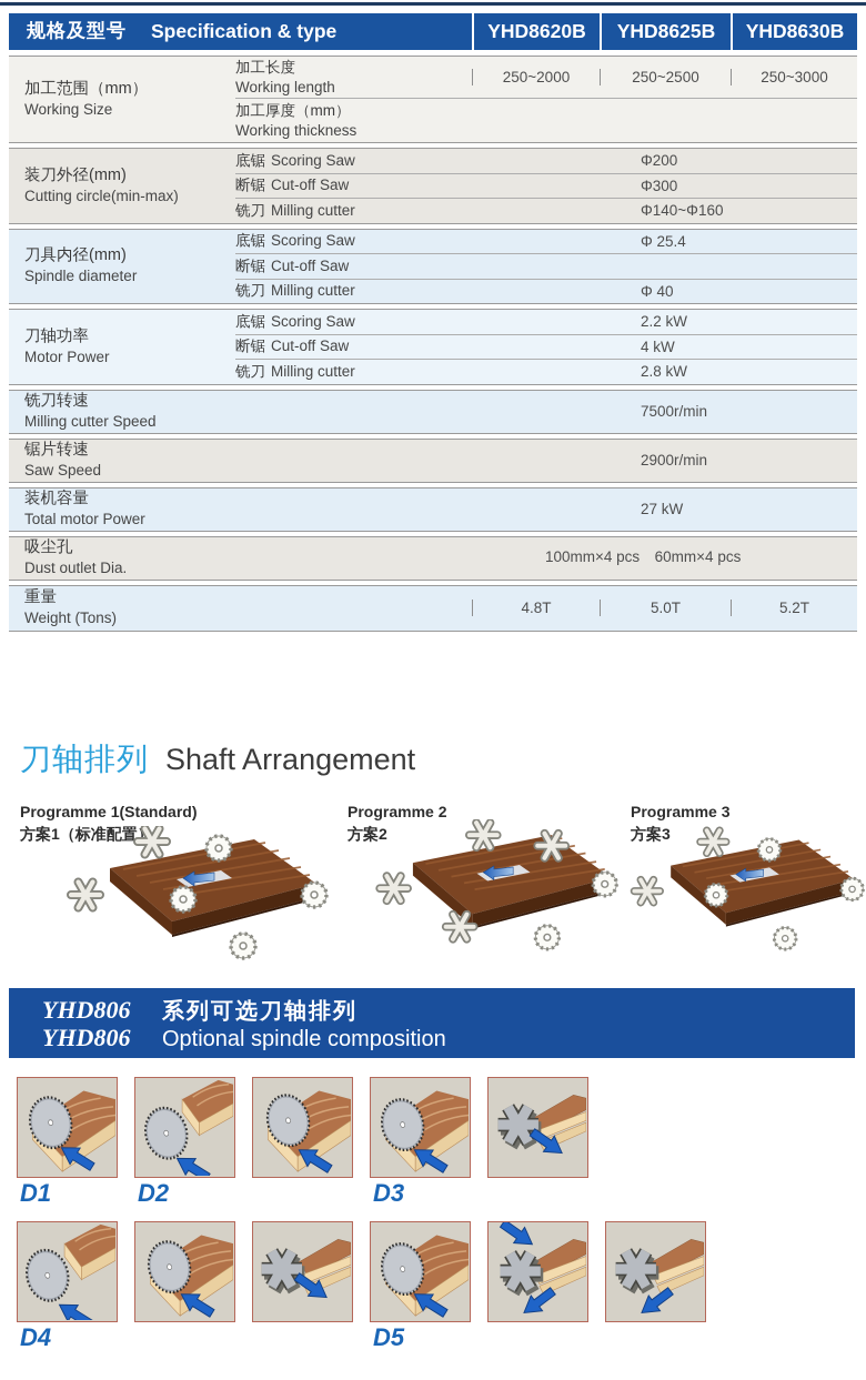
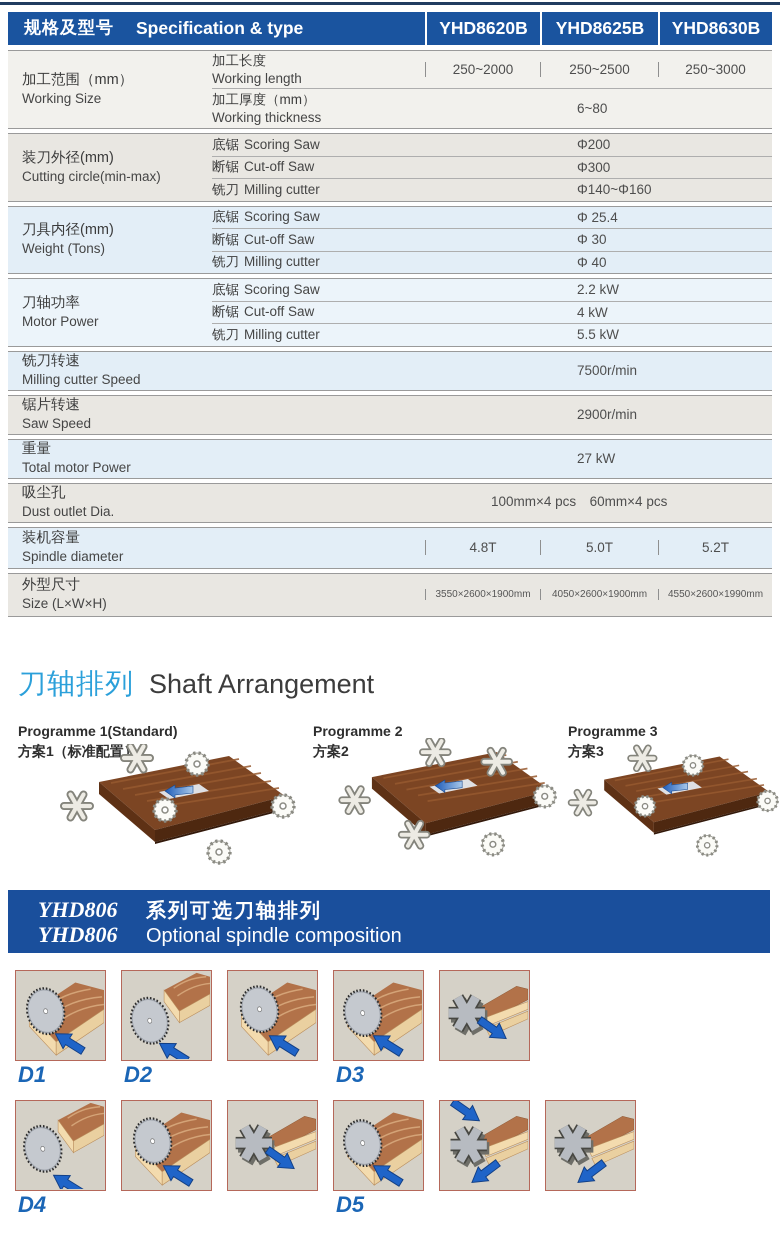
  规格及型号
  Specification & type
  YHD8620B
  YHD8625B
  YHD8630B
  加工范围（mm）
  Working Size
  加工长度
  Working length
  250~2000
  250~2500
  250~3000
  加工厚度（mm）
  Working thickness
+ 6~80
  装刀外径(mm)
  Cutting circle(min-max)
  底锯 Scoring Saw
  Φ200
  断锯 Cut-off Saw
  Φ300
  铣刀 Milling cutter
  Φ140~Φ160
  刀具内径(mm)
- Spindle diameter
+ Weight (Tons)
  底锯 Scoring Saw
  Φ 25.4
  断锯 Cut-off Saw
+ Φ 30
  铣刀 Milling cutter
  Φ 40
  刀轴功率
  Motor Power
  底锯 Scoring Saw
  2.2 kW
  断锯 Cut-off Saw
  4 kW
  铣刀 Milling cutter
- 2.8 kW
+ 5.5 kW
  铣刀转速
  Milling cutter Speed
  7500r/min
  锯片转速
  Saw Speed
  2900r/min
- 装机容量
+ 重量
  Total motor Power
  27 kW
  吸尘孔
  Dust outlet Dia.
  100mm×4 pcs 60mm×4 pcs
- 重量
+ 装机容量
- Weight (Tons)
+ Spindle diameter
  4.8T
  5.0T
  5.2T
+ 外型尺寸
+ Size (L×W×H)
+ 3550×2600×1900mm
+ 4050×2600×1900mm
+ 4550×2600×1990mm
  刀轴排列
  Shaft Arrangement
  Programme 1(Standard)
  方案1（标准配置
  Programme 2
  方案2
  Programme 3
  方案3
  YHD806
  系列可选刀轴排列
  YHD806
  Optional spindle composition
  D1
  D2
  D3
  D4
  D5
